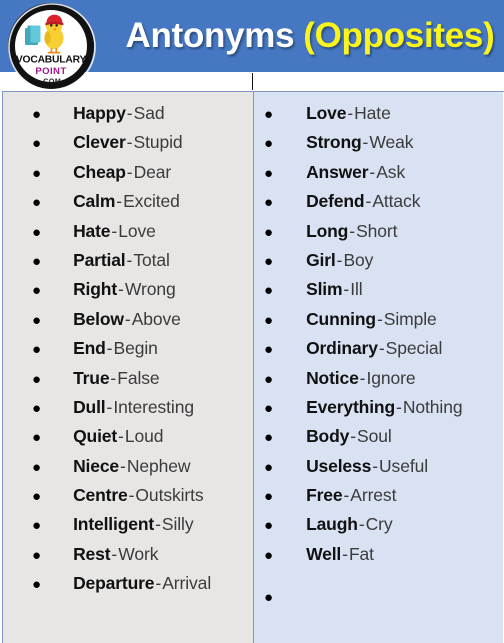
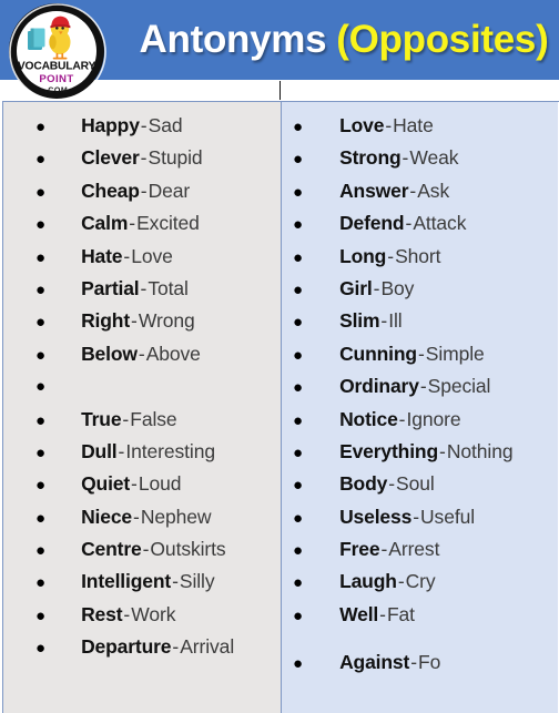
  Antonyms
  (Opposites)
  VOCABULARY
  POINT
  ●
  Happy-Sad
  ●
  Clever-Stupid
  ●
  Cheap-Dear
  ●
  Calm-Excited
  ●
  Hate-Love
  ●
  Partial-Total
  ●
  Right-Wrong
  ●
  Below-Above
  ●
- End-Begin
  ●
  True-False
  ●
  Dull-Interesting
  ●
  Quiet-Loud
  ●
  Niece-Nephew
  ●
  Centre-Outskirts
  ●
  Intelligent-Silly
  ●
  Rest-Work
  ●
  Departure-Arrival
  ●
  Love-Hate
  ●
  Strong-Weak
  ●
  Answer-Ask
  ●
  Defend-Attack
  ●
  Long-Short
  ●
  Girl-Boy
  ●
  Slim-Ill
  ●
  Cunning-Simple
  ●
  Ordinary-Special
  ●
  Notice-Ignore
  ●
  Everything-Nothing
  ●
  Body-Soul
  ●
  Useless-Useful
  ●
  Free-Arrest
  ●
  Laugh-Cry
  ●
  Well-Fat
  ●
+ Against-Fo
